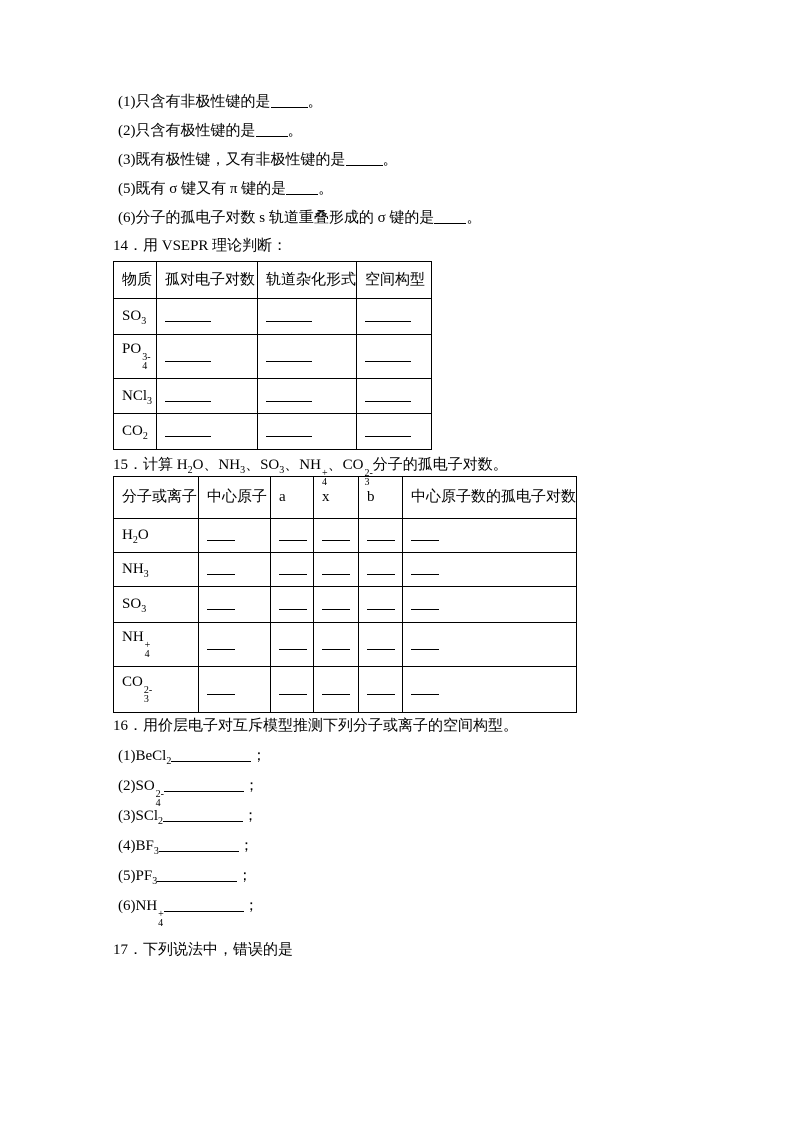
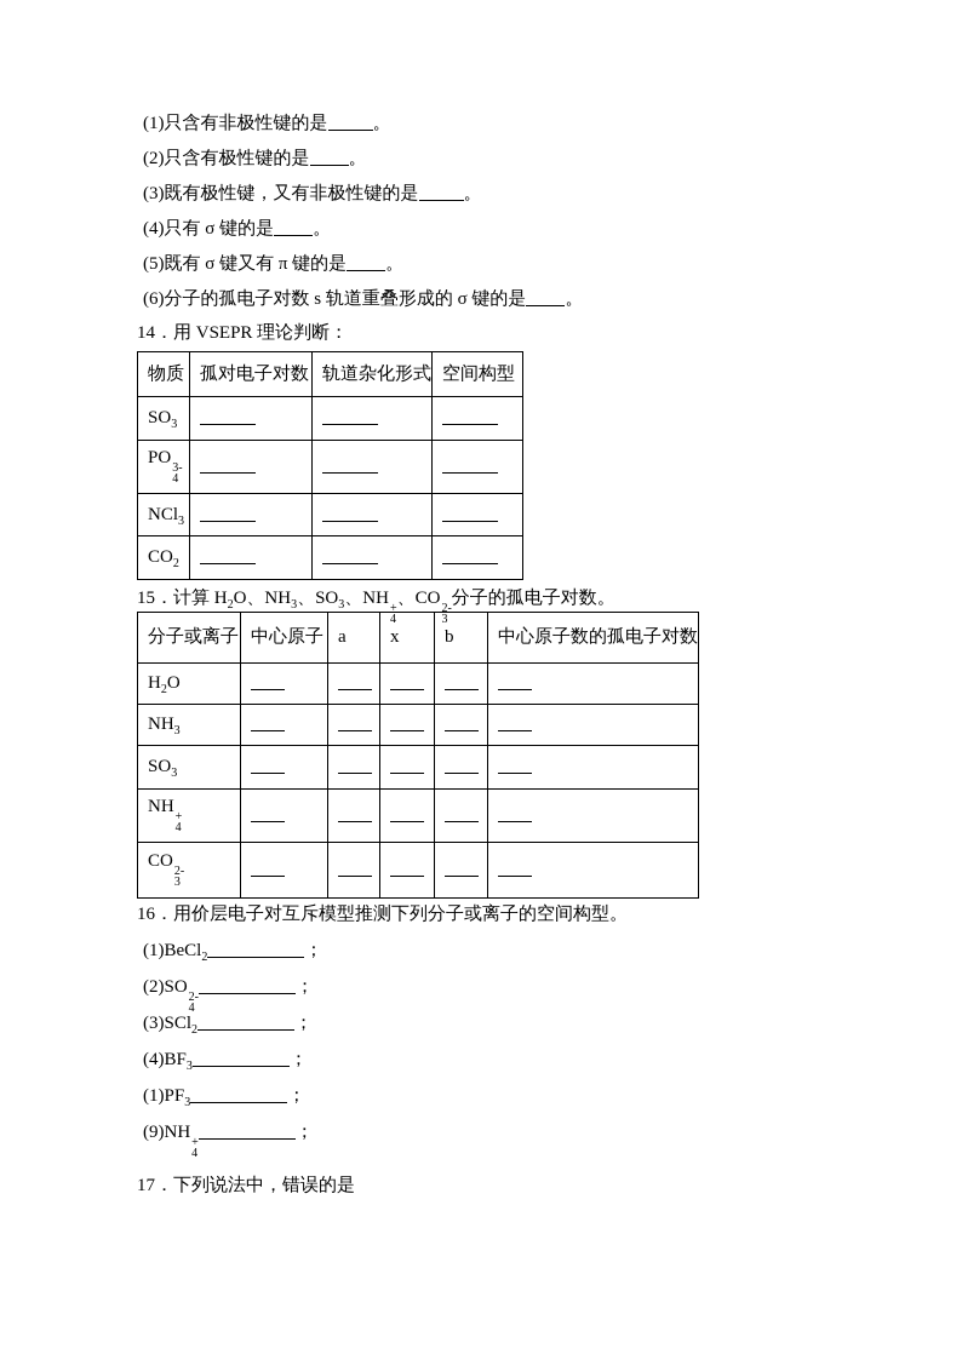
  (1)只含有非极性键的是 。
  (2)只含有极性键的是 。
  (3)既有极性键，又有非极性键的是 。
+ (4)只有 σ 键的是 。
  (5)既有 σ 键又有 π 键的是 。
  (6)分子的孤电子对数 s 轨道重叠形成的 σ 键的是 。
  14．用 VSEPR 理论判断：
  物质	孤对电子对数	轨道杂化形式	空间构型
  SO3
  PO3-4
  NCl3
  CO2
  15．计算 H2O、NH3、SO3、NH
  +
  4
  、CO
  2-
  3
  分子的孤电子对数。
  分子或离子	中心原子	a	x	b	中心原子数的孤电子对数
  H2O
  NH3
  SO3
  NH+4
  CO2-3
  16．用价层电子对互斥模型推测下列分子或离子的空间构型。
  (1)BeCl2；
  (2)SO
  2-
  4
  ；
  (3)SCl2；
  (4)BF3；
- (5)PF3；
+ (1)PF3；
- (6)NH
+ (9)NH
  +
  4
  ；
  17．下列说法中，错误的是
